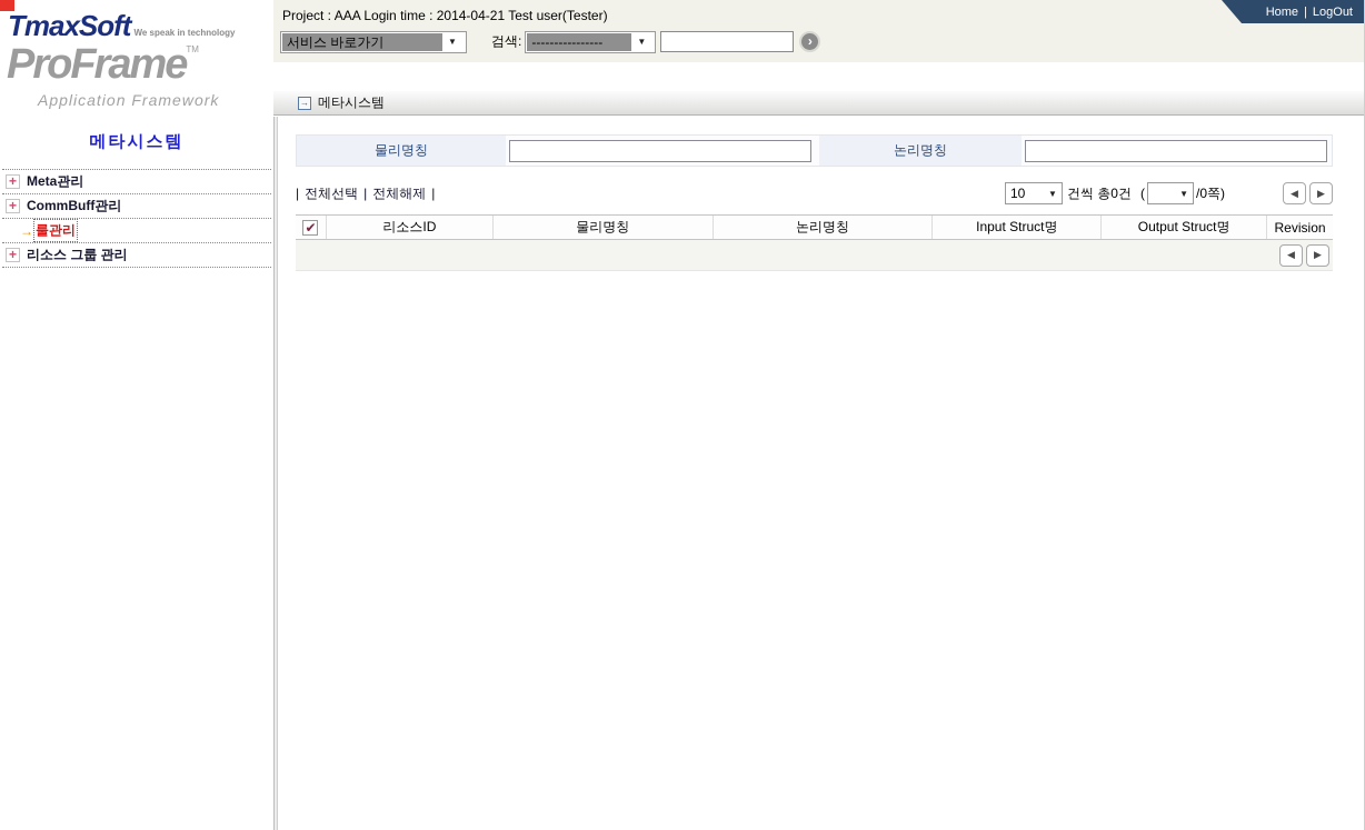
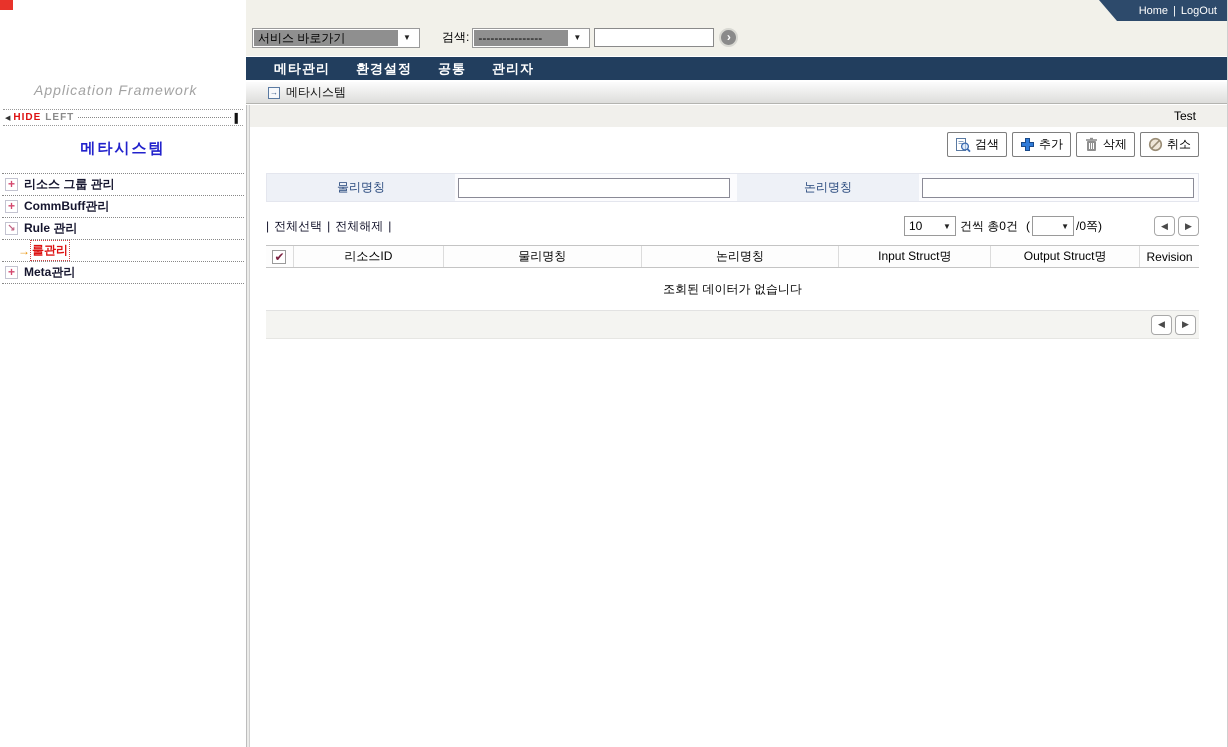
  Home
  |
  LogOut
- TmaxSoft We speak in technology
- ProFrameTM
  Application Framework
- Project : AAA Login time : 2014-04-21 Test user(Tester)
  서비스 바로가기
  ▼
  검색:
  ----------------
  ▼
  ›
+ 메타관리
+ 환경설정
+ 공통
+ 관리자
  →
  메타시스템
+ HIDE
+ LEFT
+ ▌
  메타시스템
  +
- Meta관리
+ 리소스 그룹 관리
  +
  CommBuff관리
+ ↘
+ Rule 관리
  →
  룰관리
  +
- 리소스 그룹 관리
+ Meta관리
+ Test
+ 검색
+ 추가
+ 삭제
+ 취소
  물리명칭
  논리명칭
  |
  전체선택
  |
  전체해제
  |
  10
  ▼
  건씩 총0건
  (
  ▼
  /0쪽)
  ◀
  ▶
  ✔
  리소스ID
  물리명칭
  논리명칭
  Input Struct명
  Output Struct명
  Revision
+ 조회된 데이터가 없습니다
  ◀
  ▶
